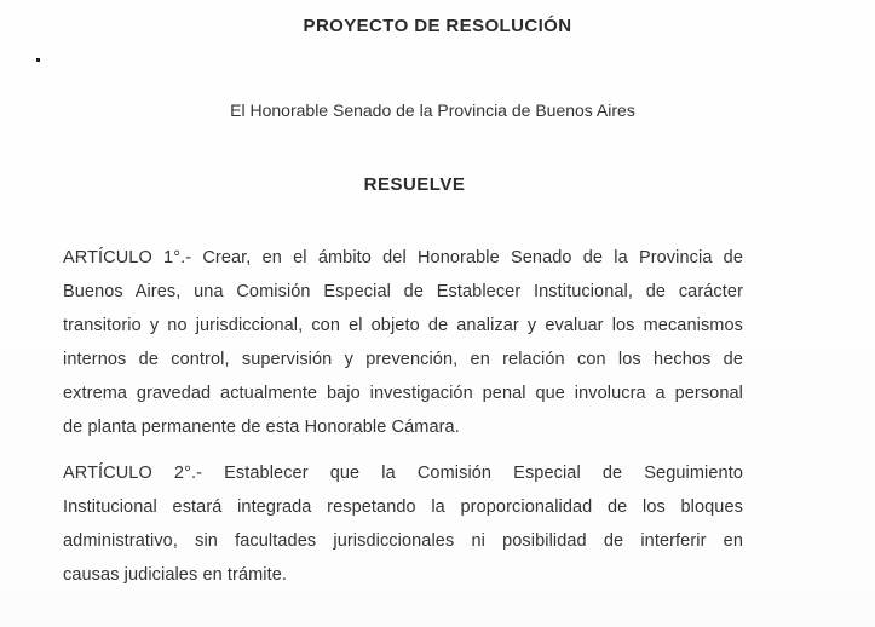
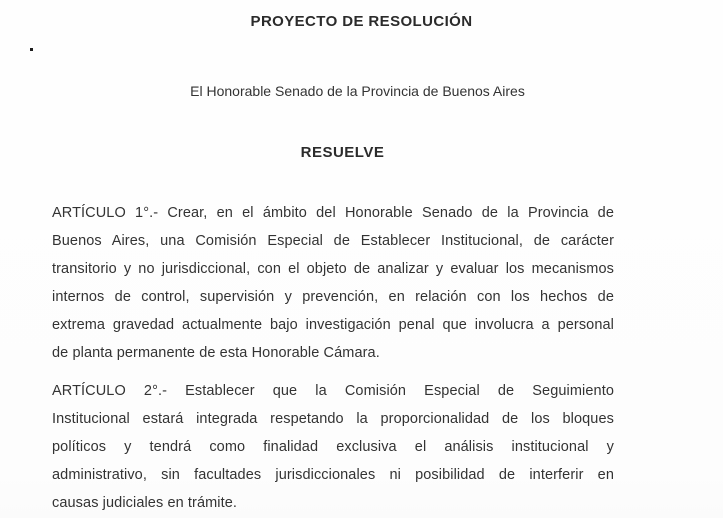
  PROYECTO DE RESOLUCIÓN
  El Honorable Senado de la Provincia de Buenos Aires
  RESUELVE
  ARTÍCULO 1°.- Crear, en el ámbito del Honorable Senado de la Provincia de
  Buenos Aires, una Comisión Especial de Establecer Institucional, de carácter
  transitorio y no jurisdiccional, con el objeto de analizar y evaluar los mecanismos
  internos de control, supervisión y prevención, en relación con los hechos de
  extrema gravedad actualmente bajo investigación penal que involucra a personal
  de planta permanente de esta Honorable Cámara.
  ARTÍCULO 2°.- Establecer que la Comisión Especial de Seguimiento
  Institucional estará integrada respetando la proporcionalidad de los bloques
+ políticos y tendrá como finalidad exclusiva el análisis institucional y
  administrativo, sin facultades jurisdiccionales ni posibilidad de interferir en
  causas judiciales en trámite.
